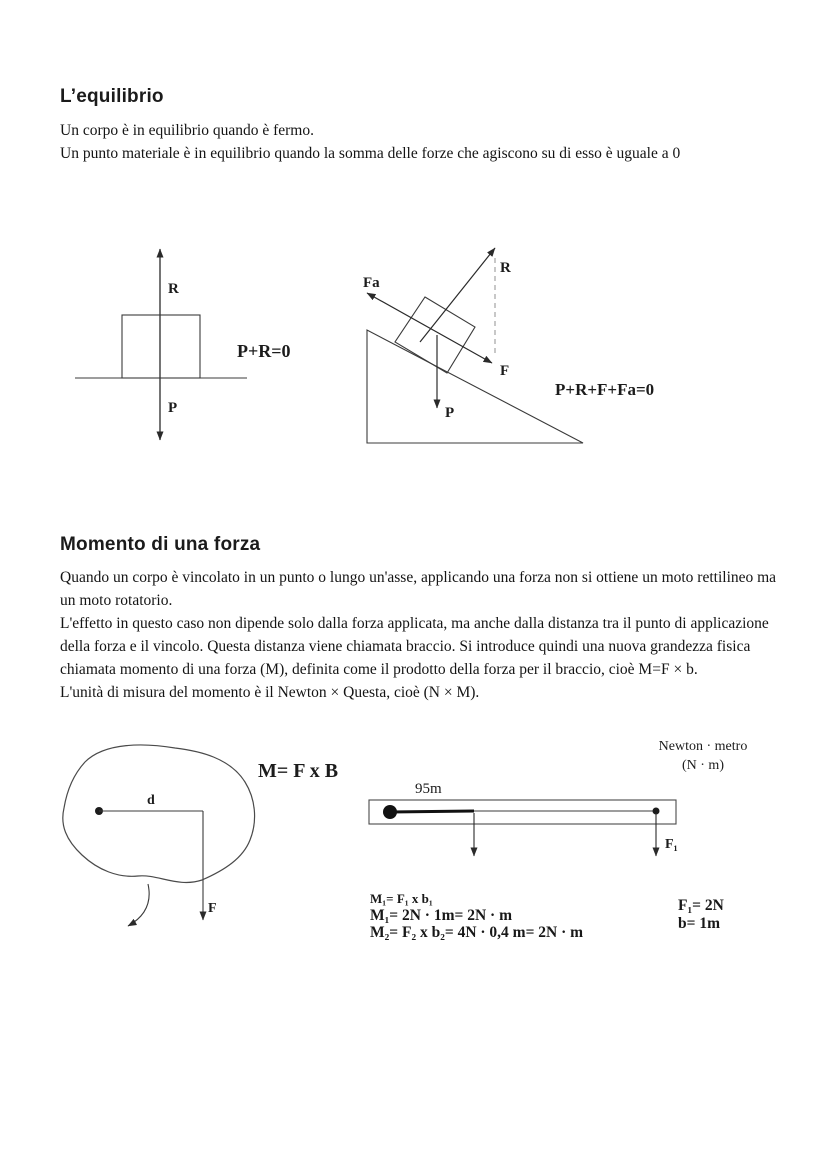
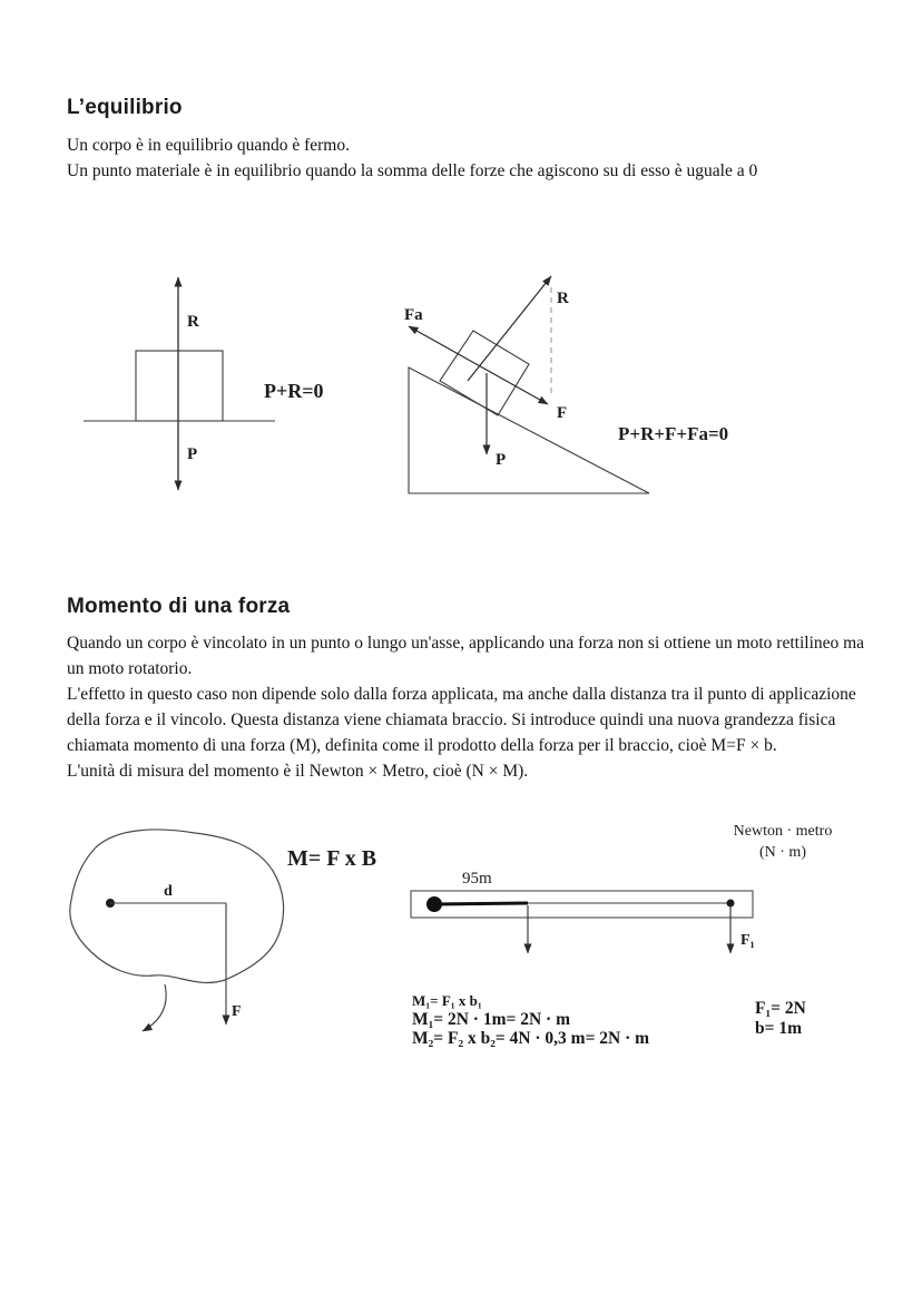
  L’equilibrio
  Un corpo è in equilibrio quando è fermo.
  Un punto materiale è in equilibrio quando la somma delle forze che agiscono su di esso è uguale a 0
  R
  P
  P+R=0
  Fa
  R
  F
  P
  P+R+F+Fa=0
  Momento di una forza
  Quando un corpo è vincolato in un punto o lungo un'asse, applicando una forza non si ottiene un moto rettilineo ma un moto rotatorio.
  L'effetto in questo caso non dipende solo dalla forza applicata, ma anche dalla distanza tra il punto di applicazione della forza e il vincolo. Questa distanza viene chiamata braccio. Si introduce quindi una nuova grandezza fisica chiamata momento di una forza (M), definita come il prodotto della forza per il braccio, cioè M=F × b.
- L'unità di misura del momento è il Newton × Questa, cioè (N × M).
+ L'unità di misura del momento è il Newton × Metro, cioè (N × M).
  d
  F
  M= F x B
  Newton · metro
  (N · m)
  95m
  F₁
  M₁= F₁ x b₁
  M₁= 2N · 1m= 2N · m
- M₂= F₂ x b₂= 4N · 0,4 m= 2N · m
+ M₂= F₂ x b₂= 4N · 0,3 m= 2N · m
  F₁= 2N
  b= 1m
